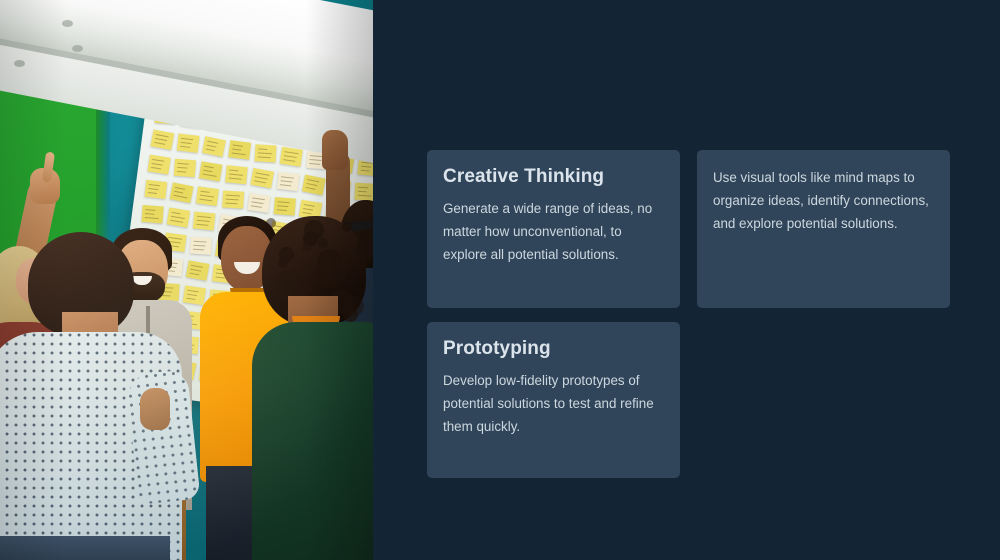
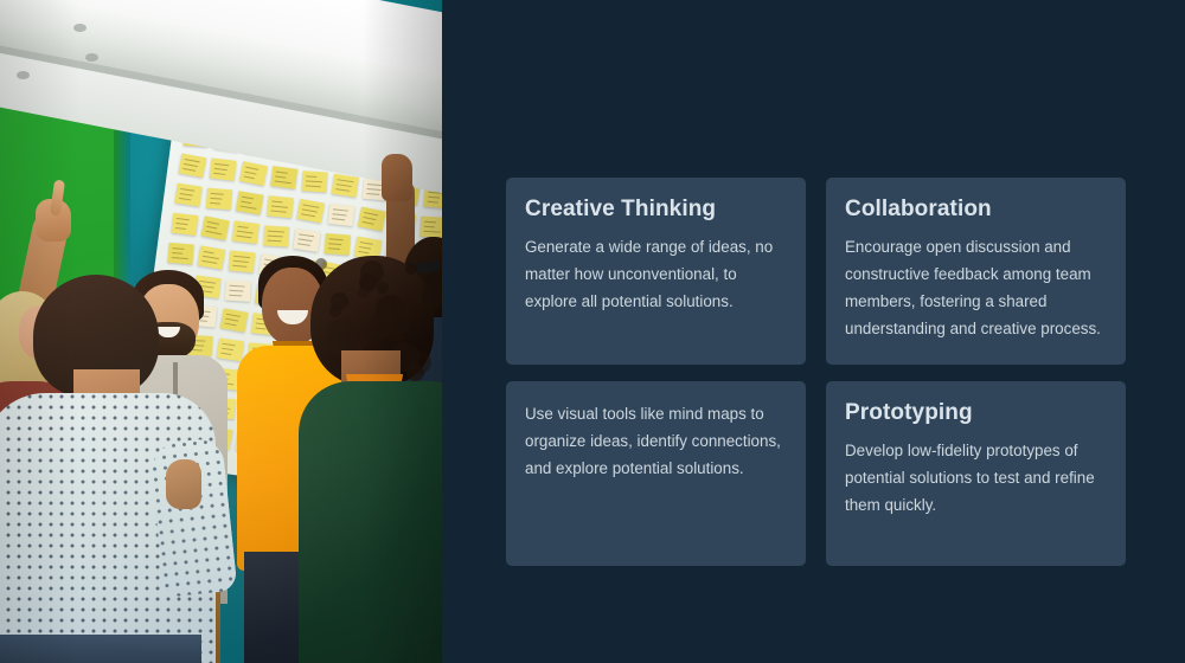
  Creative Thinking
  Generate a wide range of ideas, no matter how unconventional, to explore all potential solutions.
+ Collaboration
+ Encourage open discussion and constructive feedback among team members, fostering a shared understanding and creative process.
  Use visual tools like mind maps to organize ideas, identify connections, and explore potential solutions.
  Prototyping
  Develop low-fidelity prototypes of potential solutions to test and refine them quickly.
